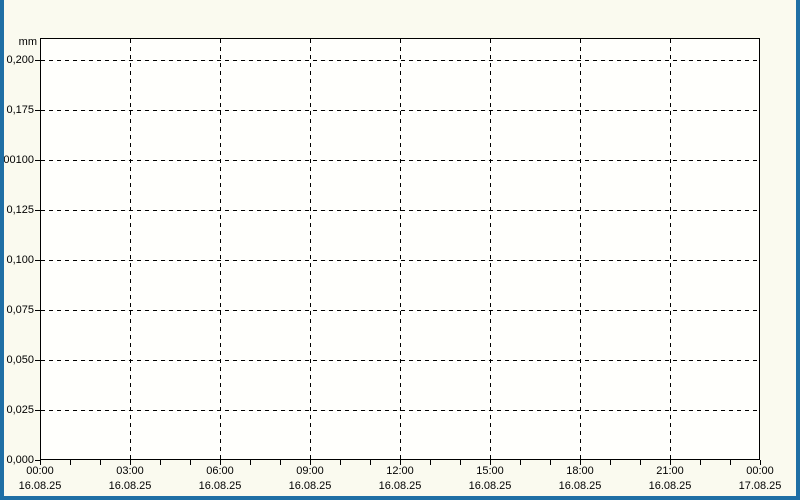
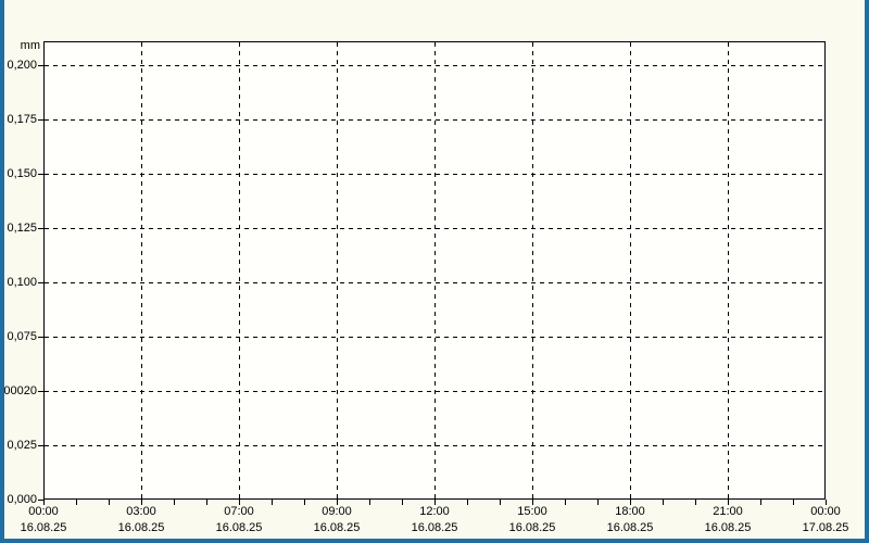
  mm
  0,200
  0,175
- 00100
+ 0,150
  0,125
  0,100
  0,075
- 0,050
+ 00020
  0,025
  0,000
  00:00
  16.08.25
  03:00
  16.08.25
- 06:00
+ 07:00
  16.08.25
  09:00
  16.08.25
  12:00
  16.08.25
  15:00
  16.08.25
  18:00
  16.08.25
  21:00
  16.08.25
  00:00
  17.08.25
